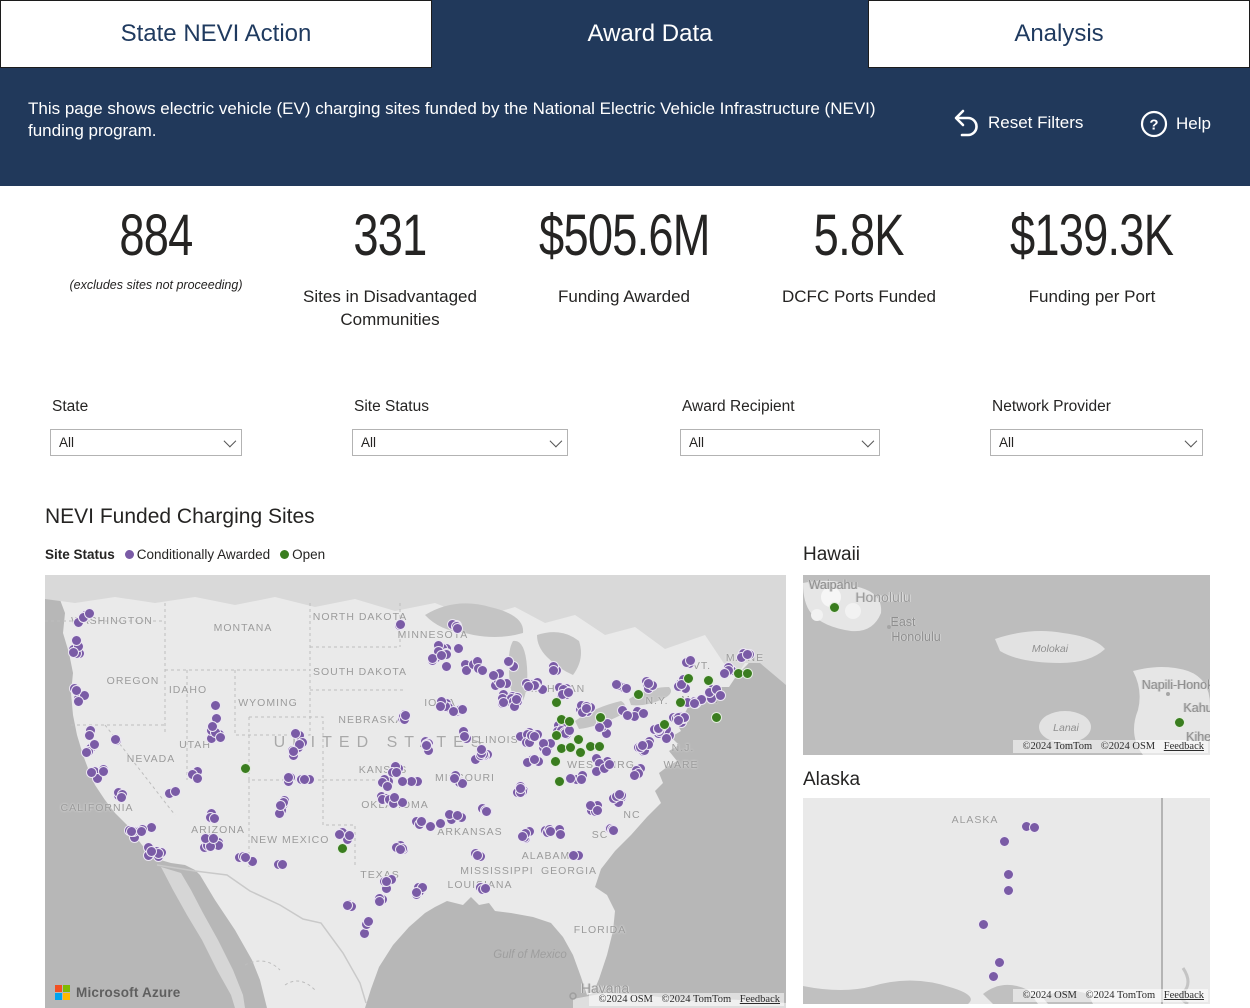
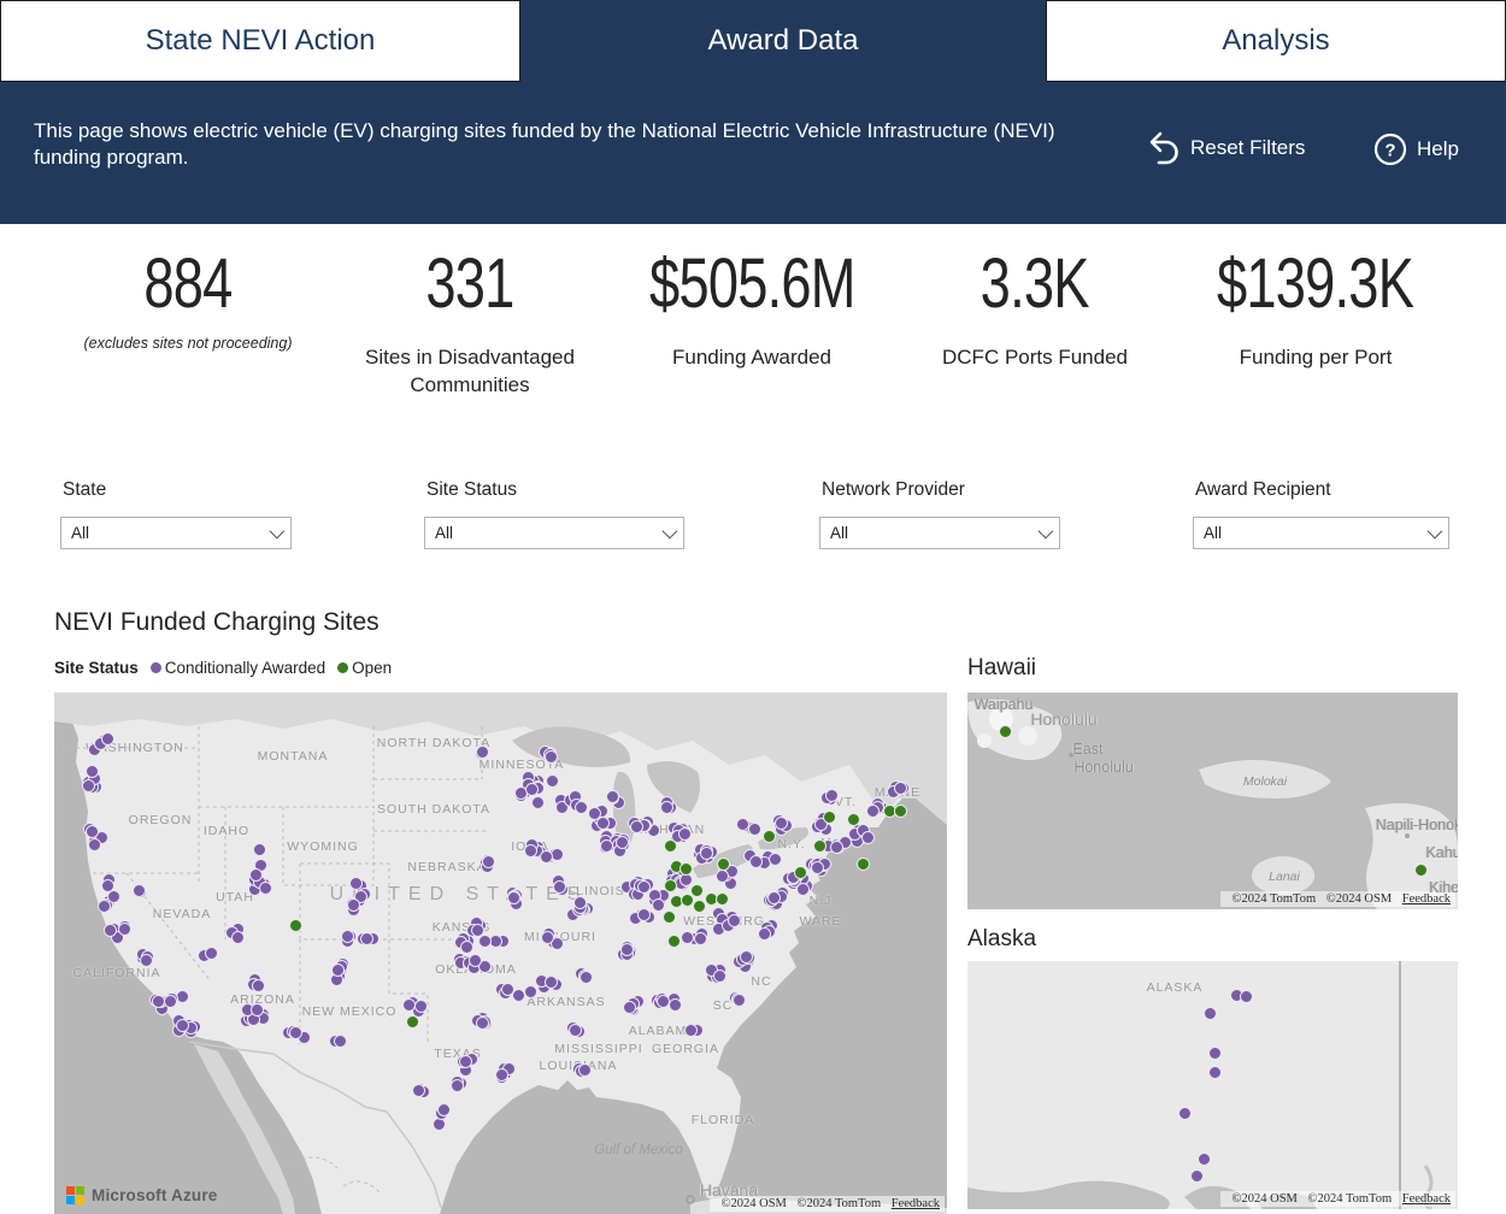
  State NEVI Action
  Award Data
  Analysis
  This page shows electric vehicle (EV) charging sites funded by the National Electric Vehicle Infrastructure (NEVI) funding program.
  Reset Filters
  ?
  Help
  884
  (excludes sites not proceeding)
  331
  Sites in Disadvantaged Communities
  $505.6M
  Funding Awarded
- 5.8K
+ 3.3K
  DCFC Ports Funded
  $139.3K
  Funding per Port
  State
  All
  Site Status
  All
- Award Recipient
+ Network Provider
  All
- Network Provider
+ Award Recipient
  All
  NEVI Funded Charging Sites
  Site Status
  Conditionally Awarded
  Open
  ©2024 OSM ©2024 TomTom Feedback
  Microsoft Azure
  SHINGTON
  MONTANA
  NORTH DAKOTA
  MINNESOTA
  OREGON
  IDAHO
  SOUTH DAKOTA
  WYOMING
  NEBRASK
  NEVADA
  UTAH
  UITED STTS
  MIOURI
  CALIFORNIA
  ARKANSAS
  ARIZONA
  NEW MEXICO
  LOUIANA
  MISSISSIPPI
  ALABAM
  GEORGIA
  LLINOIS
  WESIRG
  WARE
  N.Y.
  N.J.
  VT.
  NC
  SC
  FLORIDA
  Gulf of Mexico
  Havana
  Hawaii
  ©2024 TomTom ©2024 OSM Feedback
  Waipahu
  Honolulu
  East
  Honolulu
  Molokai
  Lanai
  Napili-Hono
  Kahu
  Kihe
  Alaska
  ©2024 OSM ©2024 TomTom Feedback
  ALASKA
